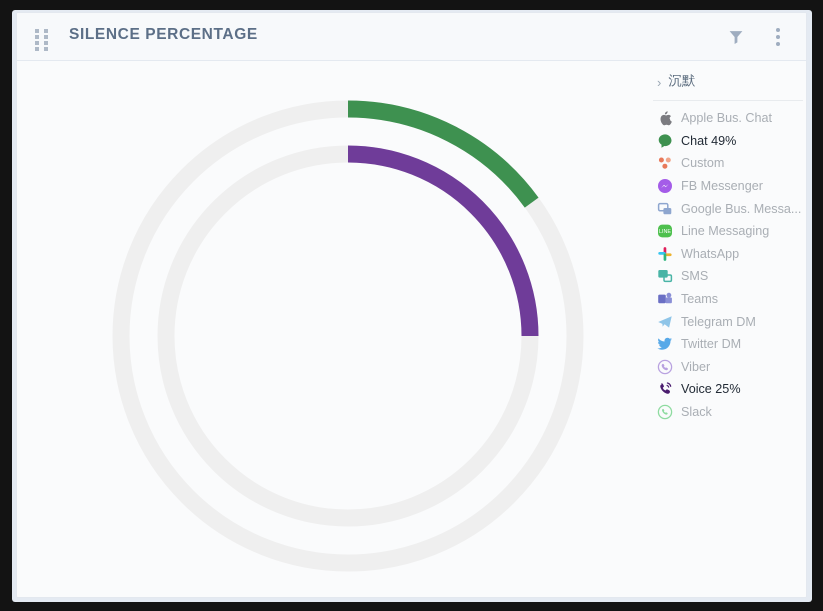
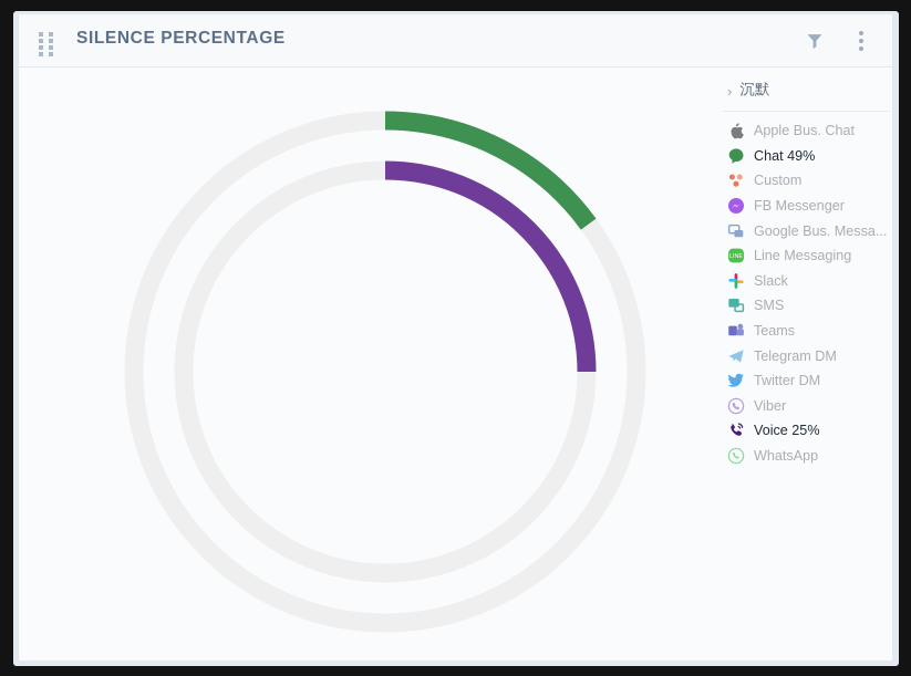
  SILENCE PERCENTAGE
  ›
  沉默
  Apple Bus. Chat
  Chat 49%
  Custom
  FB Messenger
  Google Bus. Messa...
  Line Messaging
- WhatsApp
+ Slack
  SMS
  Teams
  Telegram DM
  Twitter DM
  Viber
  Voice 25%
- Slack
+ WhatsApp
